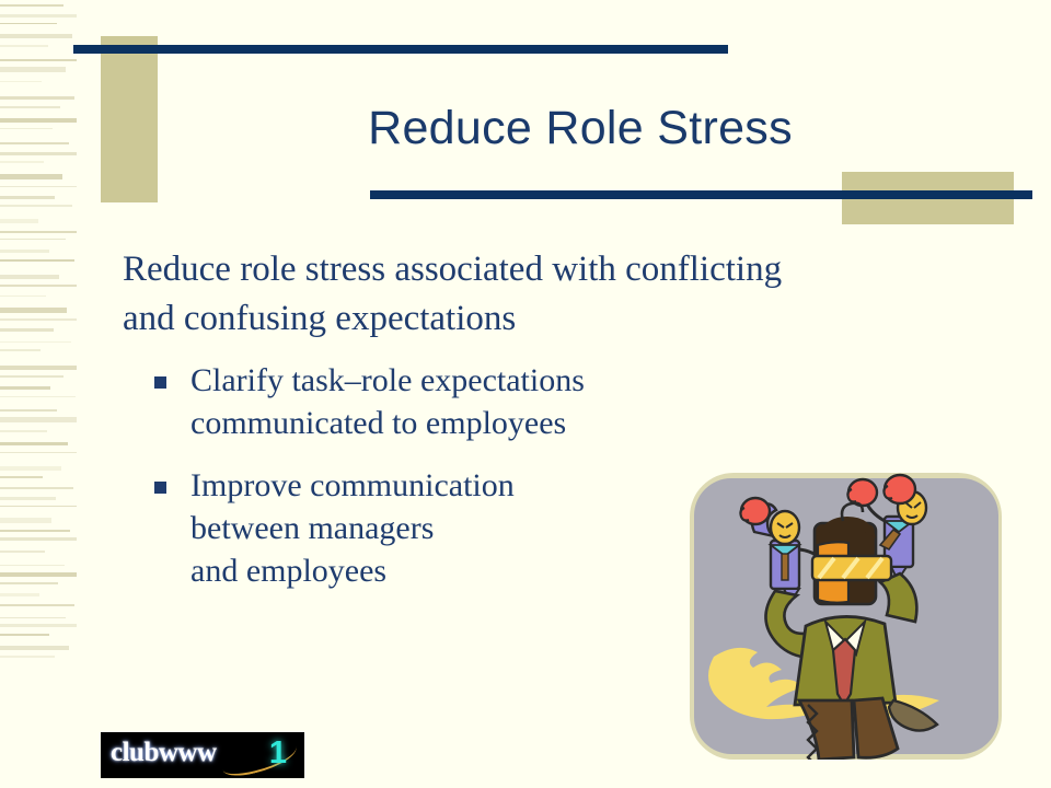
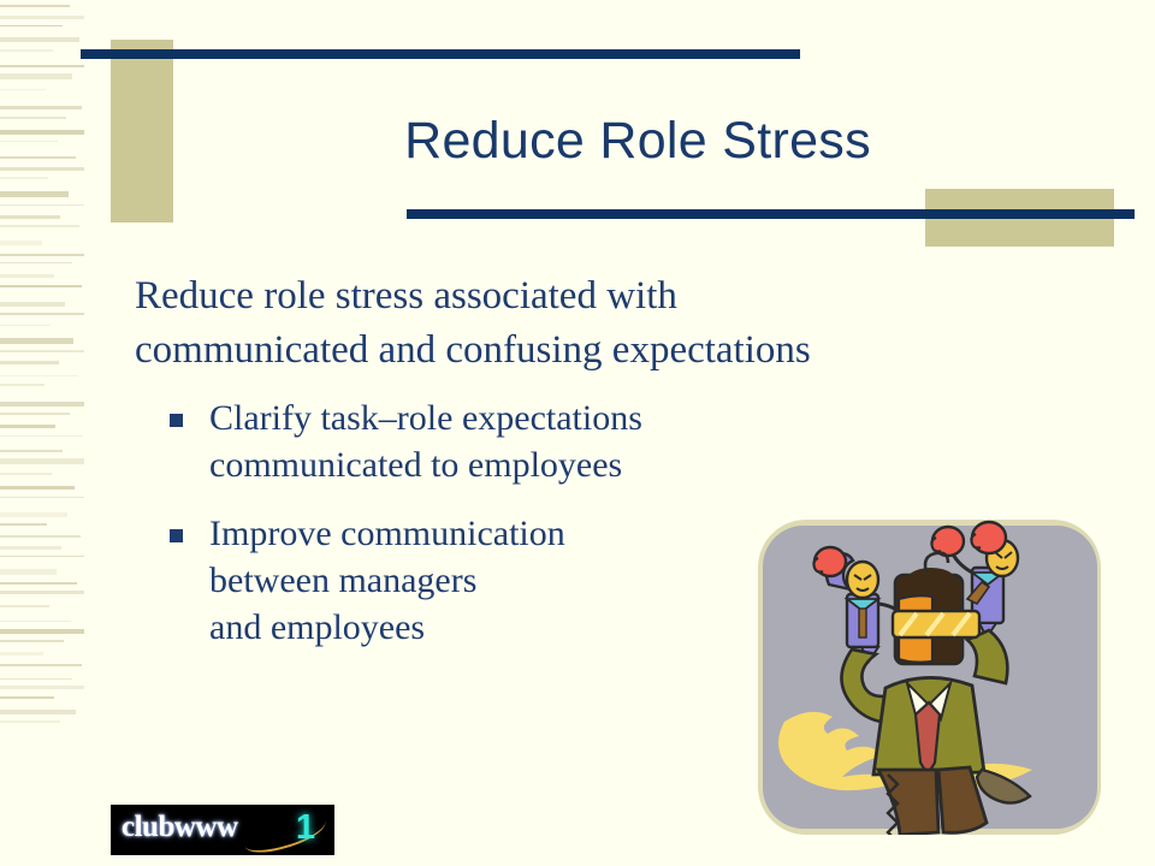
  Reduce Role Stress
- Reduce role stress associated with conflicting and confusing expectations
+ Reduce role stress associated with communicated and confusing expectations
  Clarify task–role expectations
  communicated to employees
  Improve communication
  between managers
  and employees
  clubwww
  1
